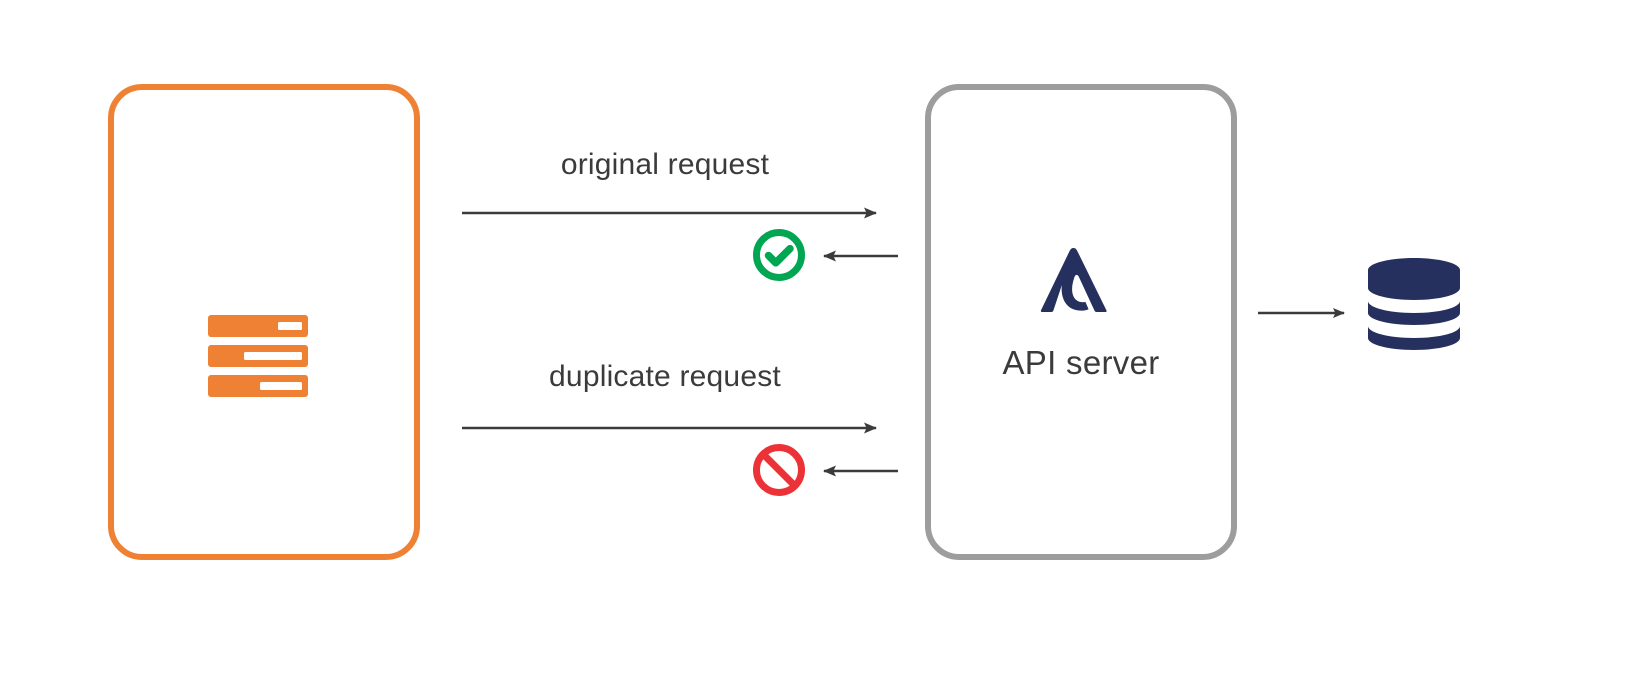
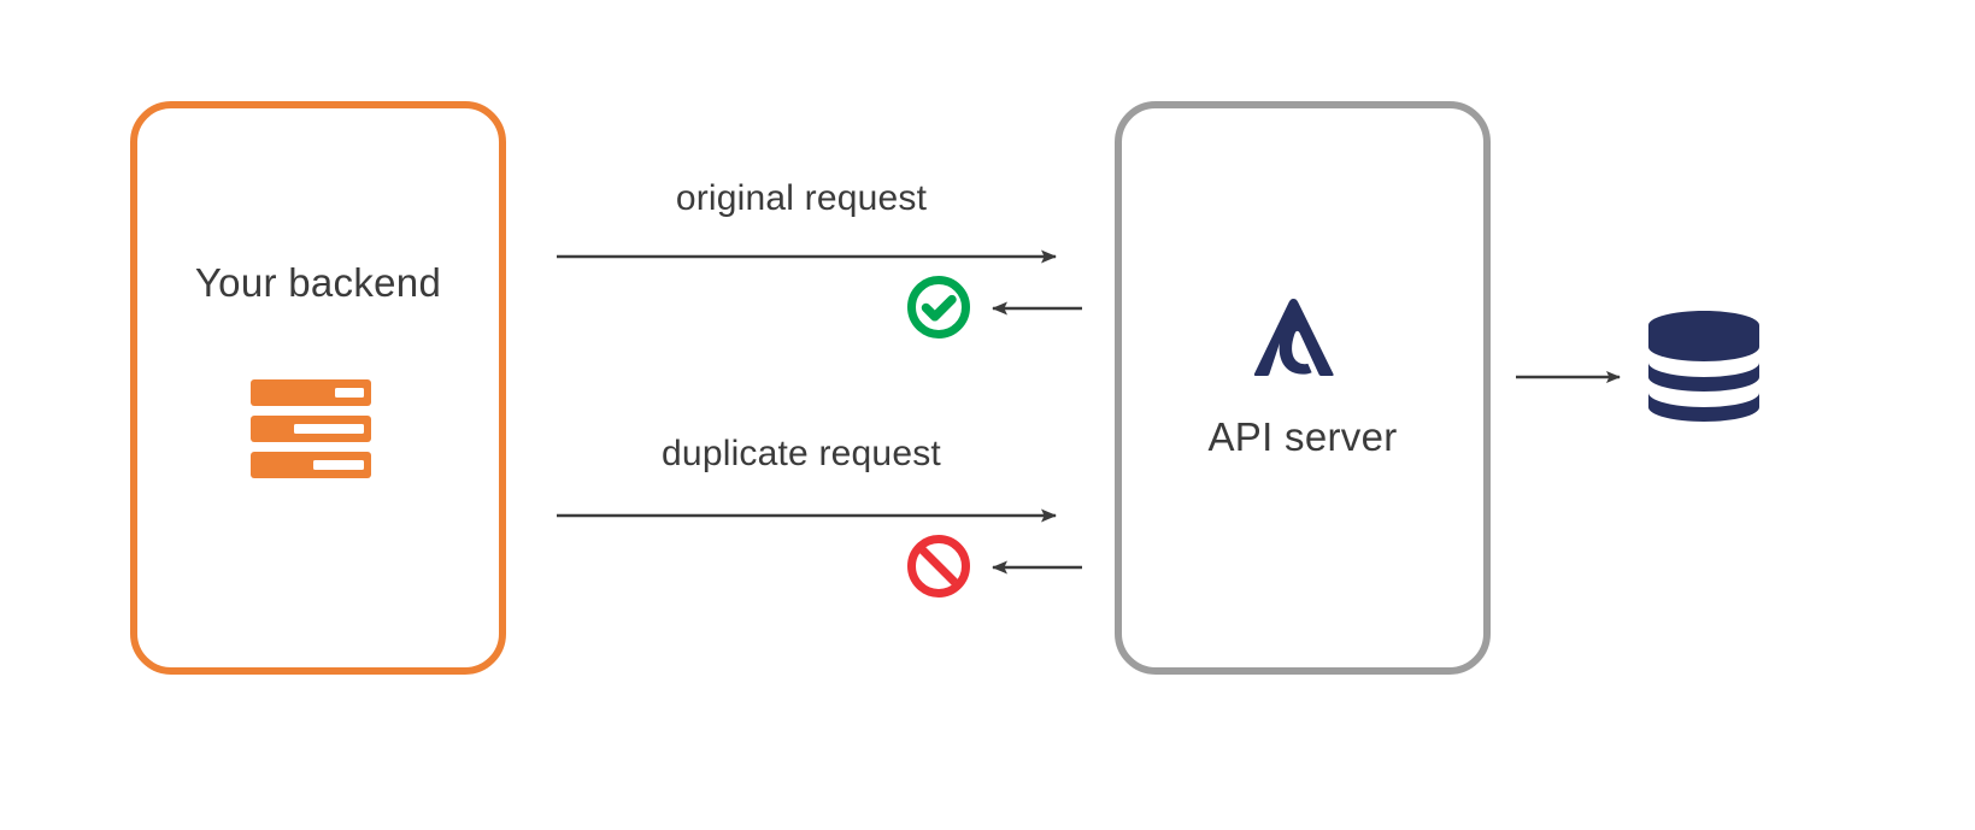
+ Your backend
  API server
  original request
  duplicate request
